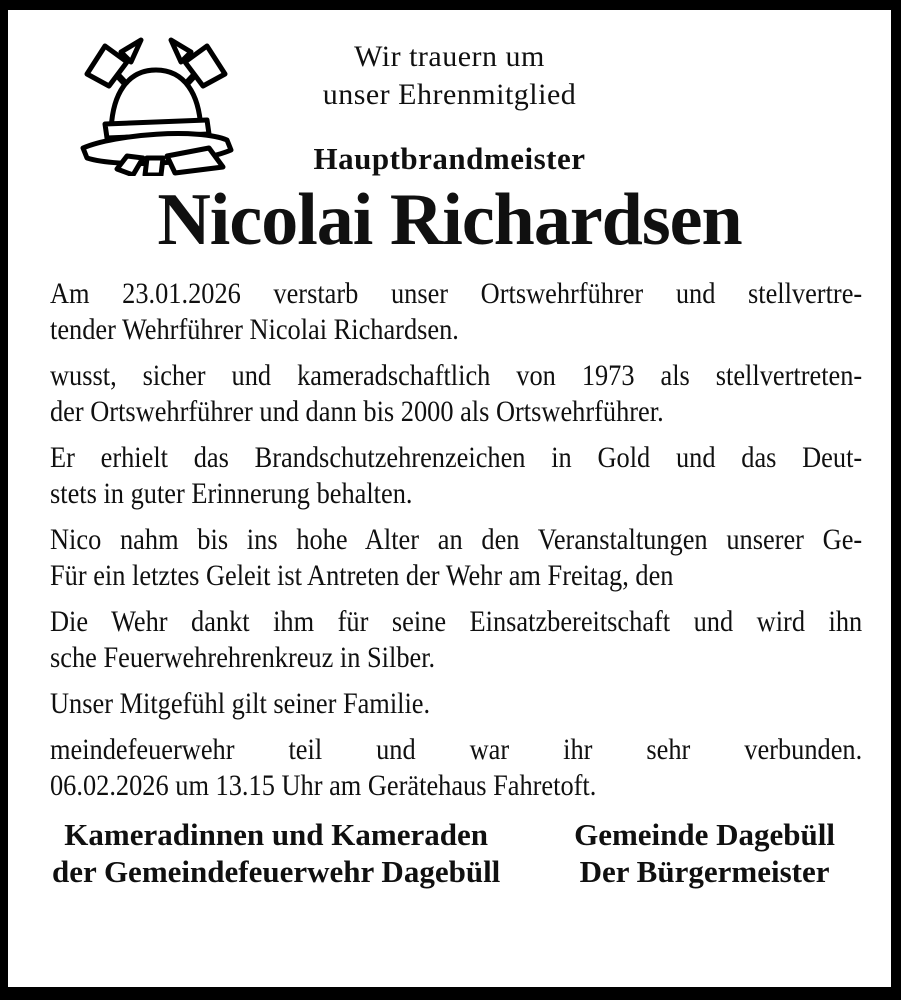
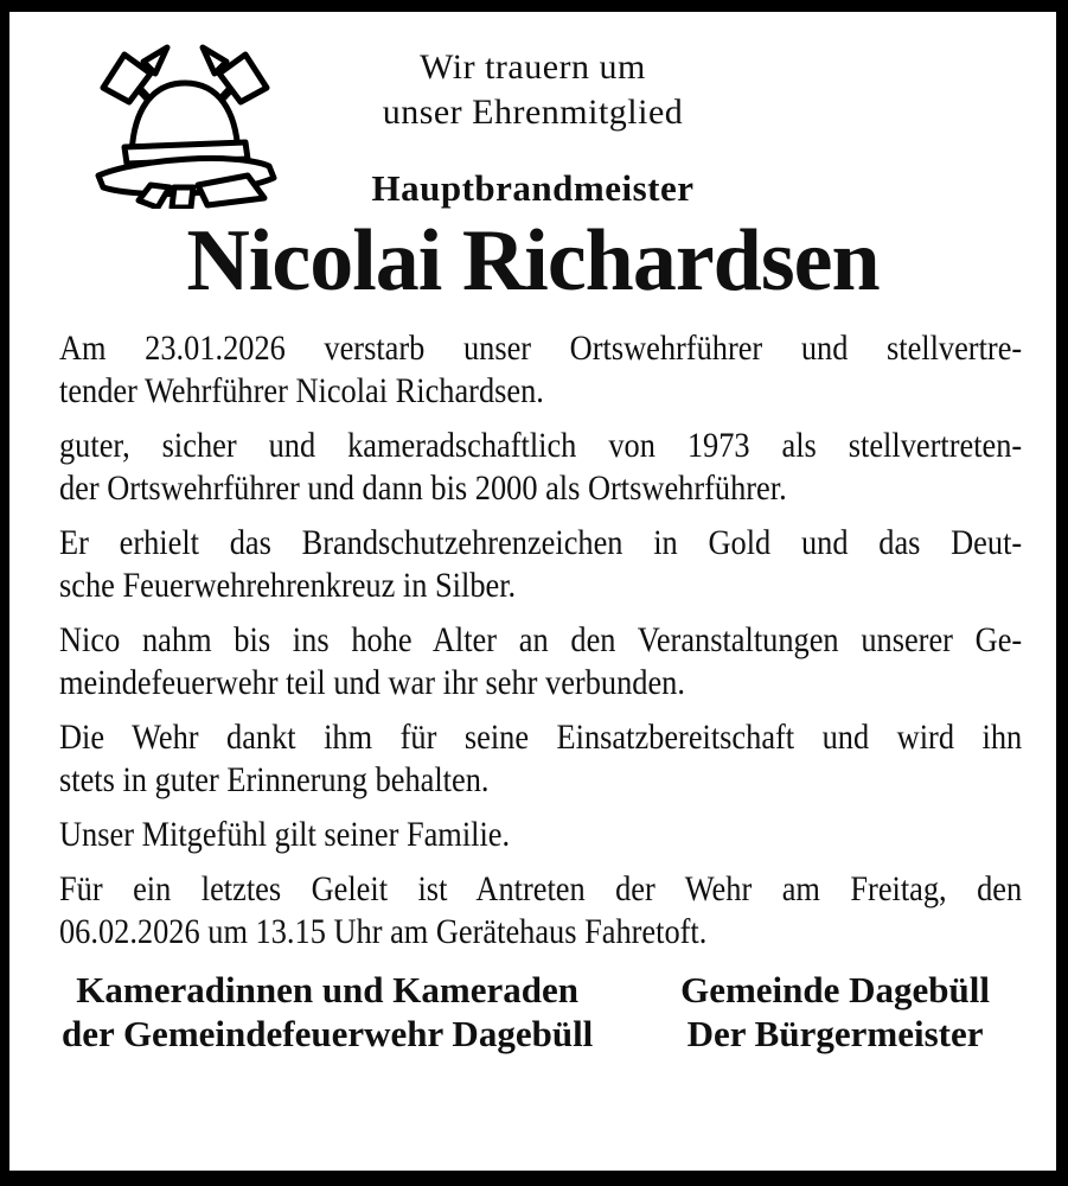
  Wir trauern um
  unser Ehrenmitglied
  Hauptbrandmeister
  Nicolai Richardsen
  Am 23.01.2026 verstarb unser Ortswehrführer und stellvertre-
  tender Wehrführer Nicolai Richardsen.
- wusst, sicher und kameradschaftlich von 1973 als stellvertreten-
+ guter, sicher und kameradschaftlich von 1973 als stellvertreten-
  der Ortswehrführer und dann bis 2000 als Ortswehrführer.
  Er erhielt das Brandschutzehrenzeichen in Gold und das Deut-
- stets in guter Erinnerung behalten.
+ sche Feuerwehrehrenkreuz in Silber.
  Nico nahm bis ins hohe Alter an den Veranstaltungen unserer Ge-
- Für ein letztes Geleit ist Antreten der Wehr am Freitag, den
+ meindefeuerwehr teil und war ihr sehr verbunden.
  Die Wehr dankt ihm für seine Einsatzbereitschaft und wird ihn
- sche Feuerwehrehrenkreuz in Silber.
+ stets in guter Erinnerung behalten.
  Unser Mitgefühl gilt seiner Familie.
- meindefeuerwehr teil und war ihr sehr verbunden.
+ Für ein letztes Geleit ist Antreten der Wehr am Freitag, den
  06.02.2026 um 13.15 Uhr am Gerätehaus Fahretoft.
  Kameradinnen und Kameraden
  der Gemeindefeuerwehr Dagebüll
  Gemeinde Dagebüll
  Der Bürgermeister
